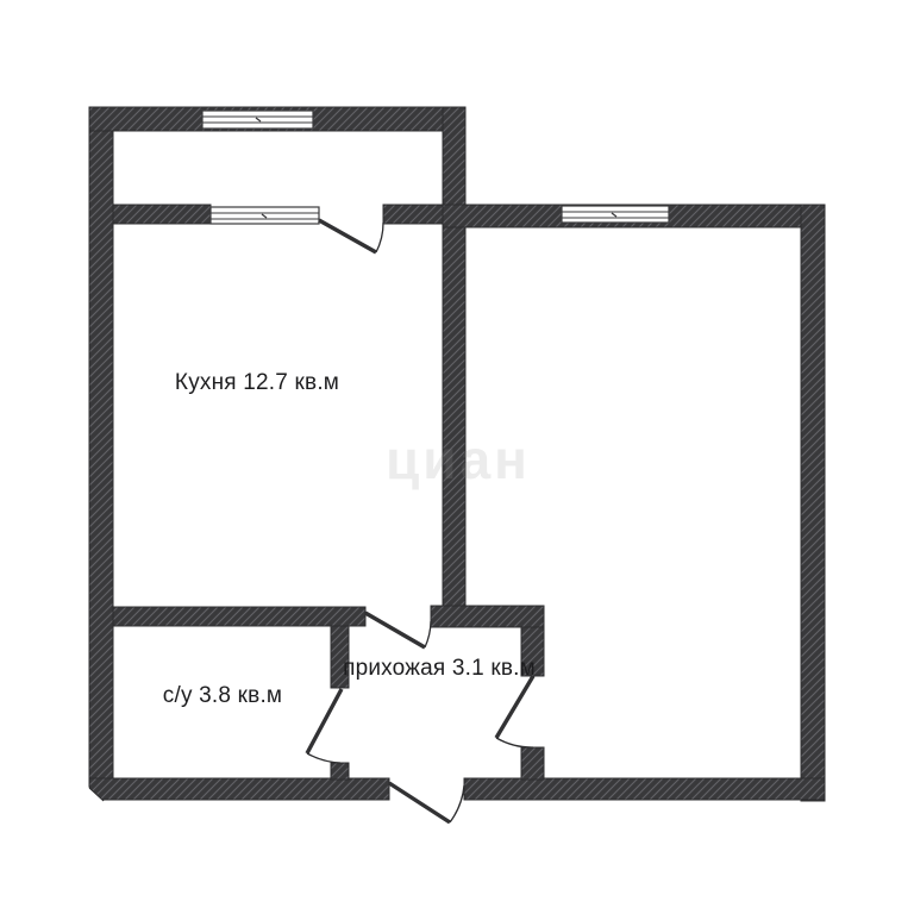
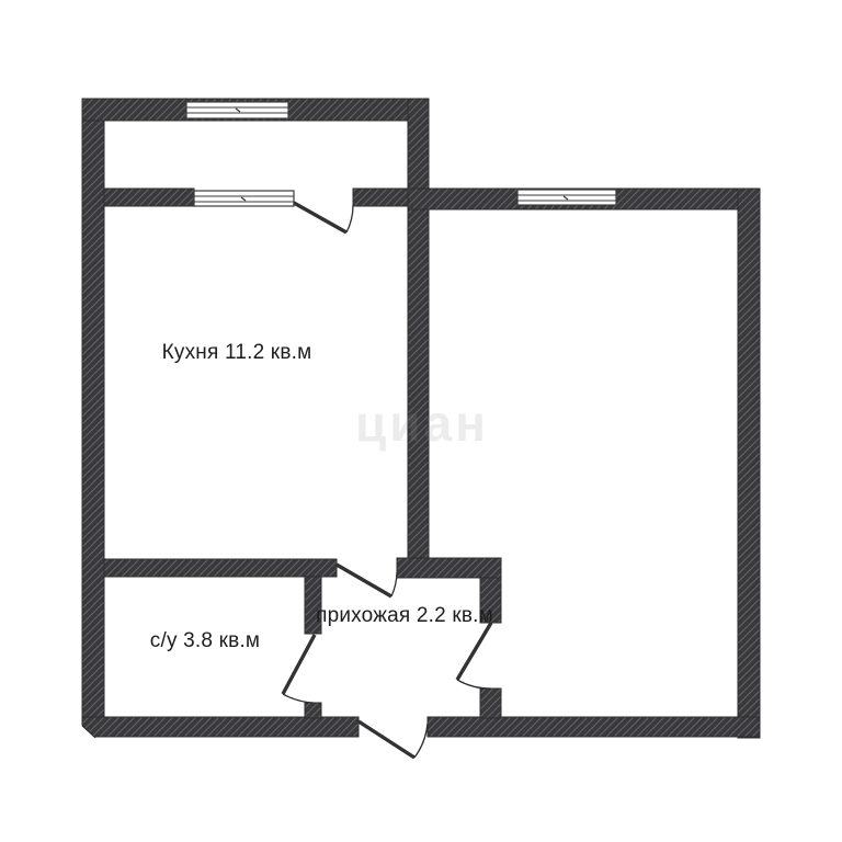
  циан
- Кухня 12.7 кв.м
+ Кухня 11.2 кв.м
  с/у 3.8 кв.м
- прихожая 3.1 кв.м
+ прихожая 2.2 кв.м
